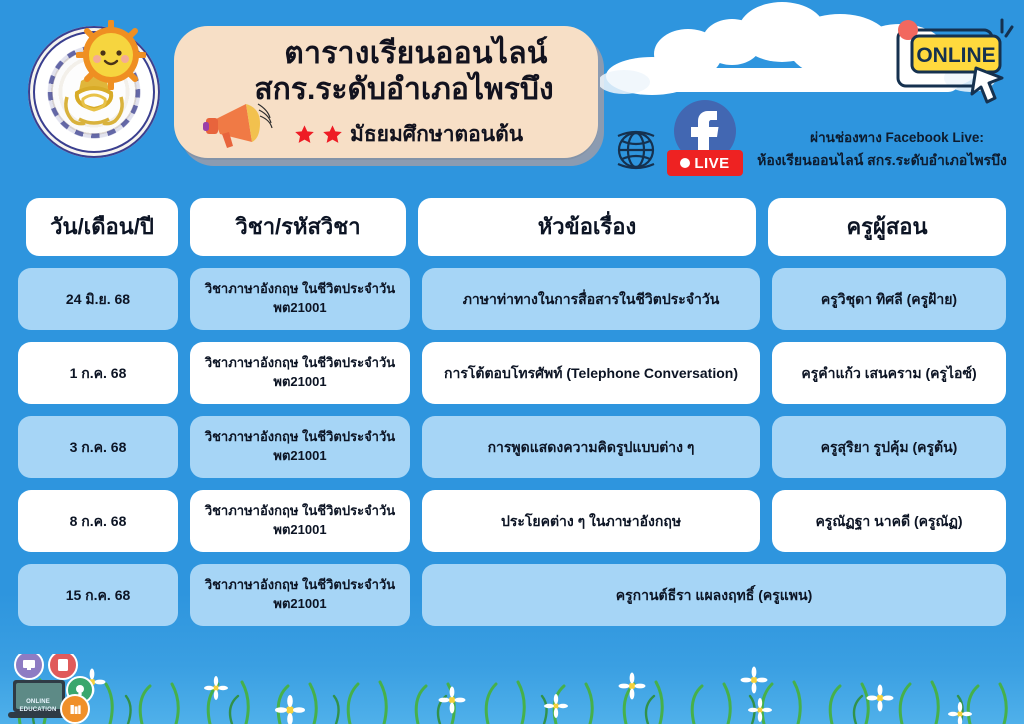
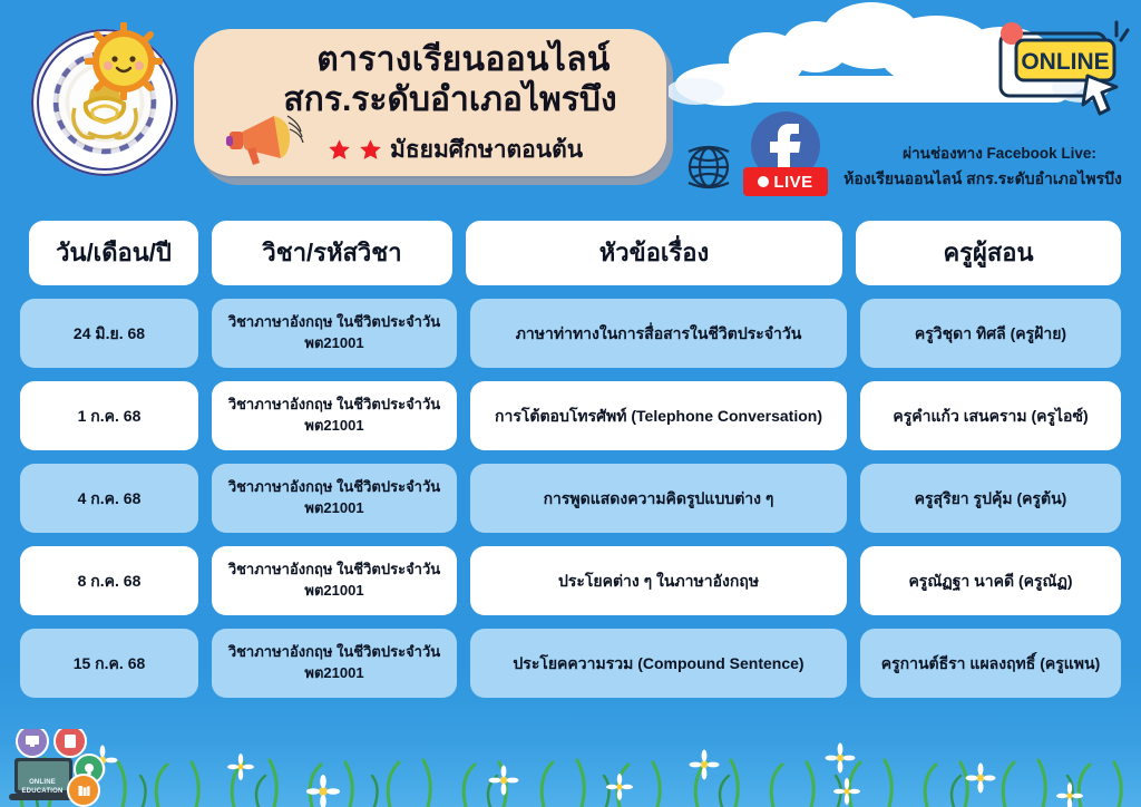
  ตารางเรียนออนไลน์
  สกร.ระดับอำเภอไพรบึง
  มัธยมศึกษาตอนต้น
  ONLINE
  LIVE
  ผ่านช่องทาง Facebook Live:
  ห้องเรียนออนไลน์ สกร.ระดับอำเภอไพรบึง
  วัน/เดือน/ปี
  วิชา/รหัสวิชา
  หัวข้อเรื่อง
  ครูผู้สอน
  24 มิ.ย. 68
  วิชาภาษาอังกฤษ ในชีวิตประจำวัน
  พต21001
  ภาษาท่าทางในการสื่อสารในชีวิตประจำวัน
  ครูวิชุดา ทิศลี (ครูฝ้าย)
  1 ก.ค. 68
  วิชาภาษาอังกฤษ ในชีวิตประจำวัน
  พต21001
  การโต้ตอบโทรศัพท์ (Telephone Conversation)
  ครูคำแก้ว เสนคราม (ครูไอซ์)
- 3 ก.ค. 68
+ 4 ก.ค. 68
  วิชาภาษาอังกฤษ ในชีวิตประจำวัน
  พต21001
  การพูดแสดงความคิดรูปแบบต่าง ๆ
  ครูสุริยา รูปคุ้ม (ครูต้น)
  8 ก.ค. 68
  วิชาภาษาอังกฤษ ในชีวิตประจำวัน
  พต21001
  ประโยคต่าง ๆ ในภาษาอังกฤษ
  ครูณัฏฐา นาคดี (ครูณัฏ)
  15 ก.ค. 68
  วิชาภาษาอังกฤษ ในชีวิตประจำวัน
  พต21001
+ ประโยคความรวม (Compound Sentence)
  ครูกานต์ธีรา แผลงฤทธิ์ (ครูแพน)
